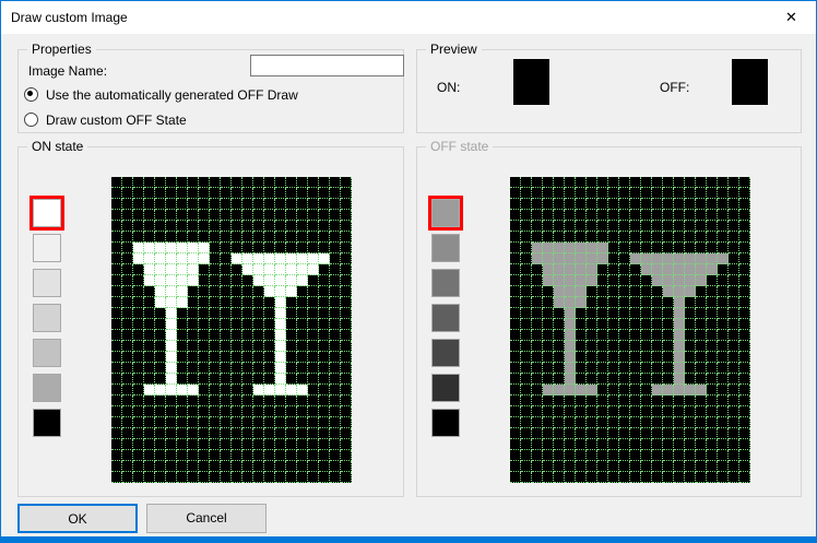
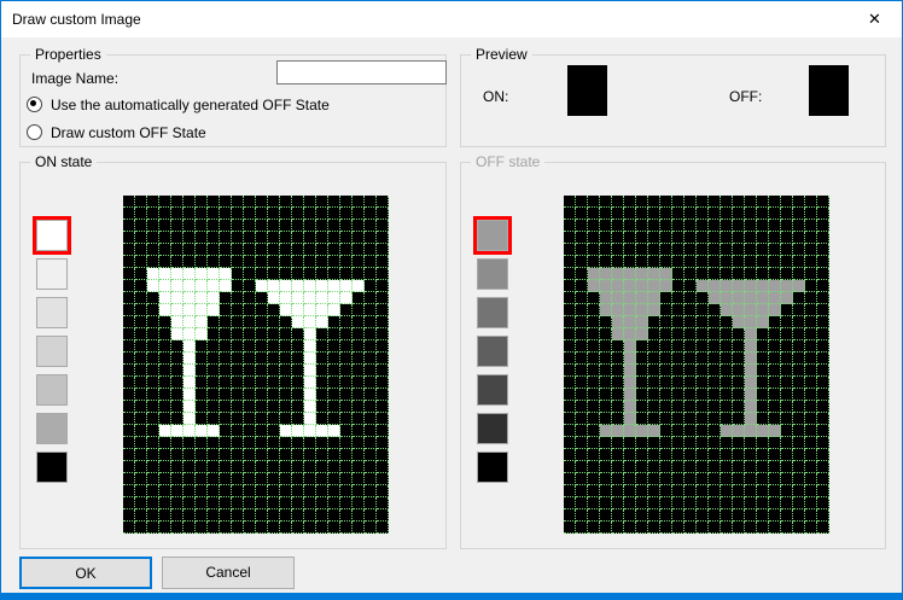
  Draw custom Image
  ✕
  Properties
  Image Name:
- Use the automatically generated OFF Draw
+ Use the automatically generated OFF State
  Draw custom OFF State
  Preview
  ON:
  OFF:
  ON state
  OFF state
  OK
  Cancel
